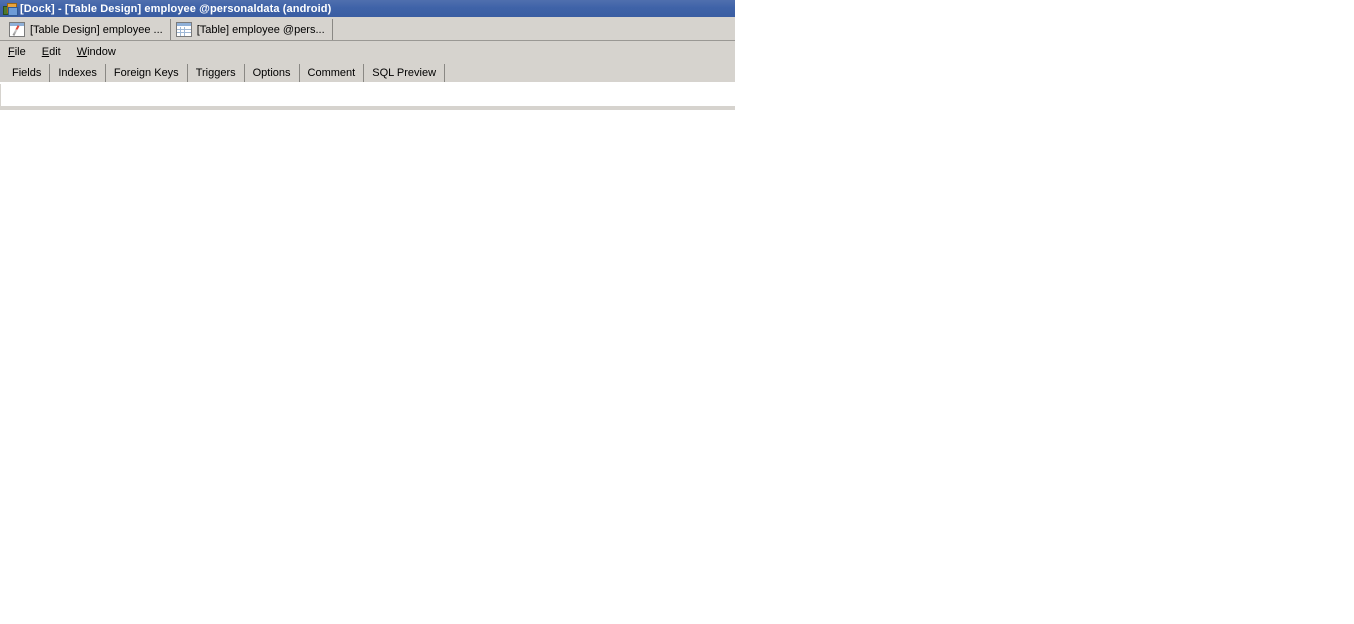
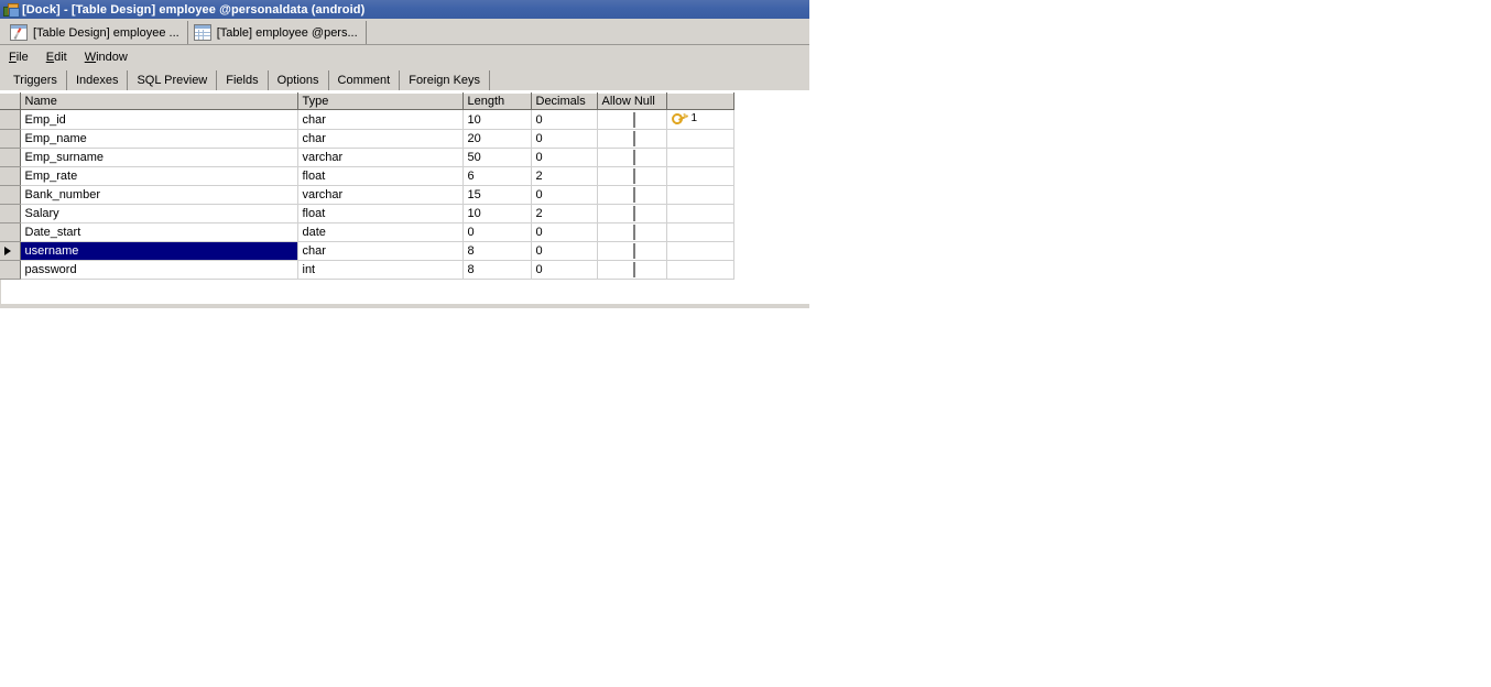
  [Dock] - [Table Design] employee @personaldata (android)
  [Table Design] employee ...
  [Table] employee @pers...
  File
  Edit
  Window
- Fields
+ Triggers
  Indexes
- Foreign Keys
+ SQL Preview
- Triggers
+ Fields
  Options
  Comment
- SQL Preview
+ Foreign Keys
+ 	Name	Type	Length	Decimals	Allow Null
+ 	Emp_id	char	10	0		1
+ 	Emp_name	char	20	0
+ 	Emp_surname	varchar	50	0
+ 	Emp_rate	float	6	2
+ 	Bank_number	varchar	15	0
+ 	Salary	float	10	2
+ 	Date_start	date	0	0
+ 	username	char	8	0
+ 	password	int	8	0
